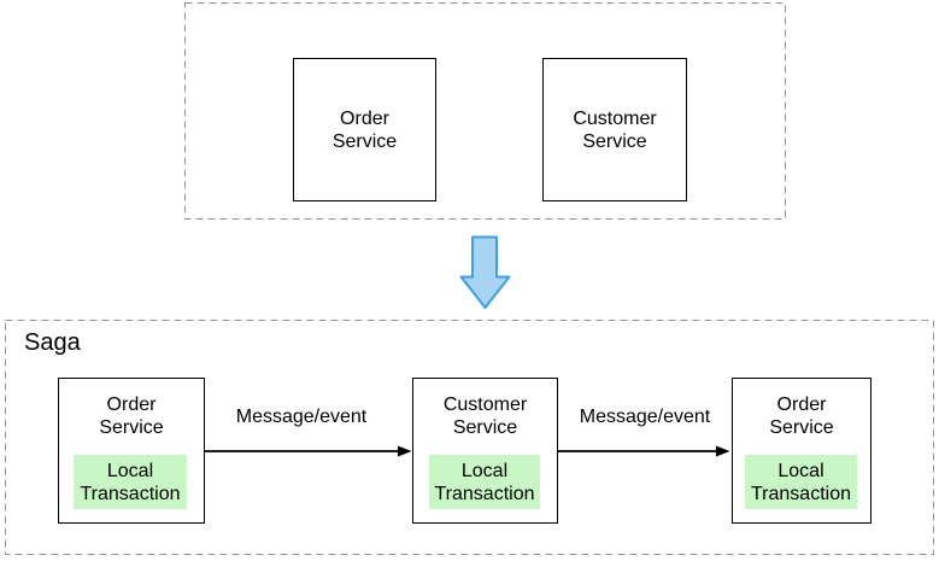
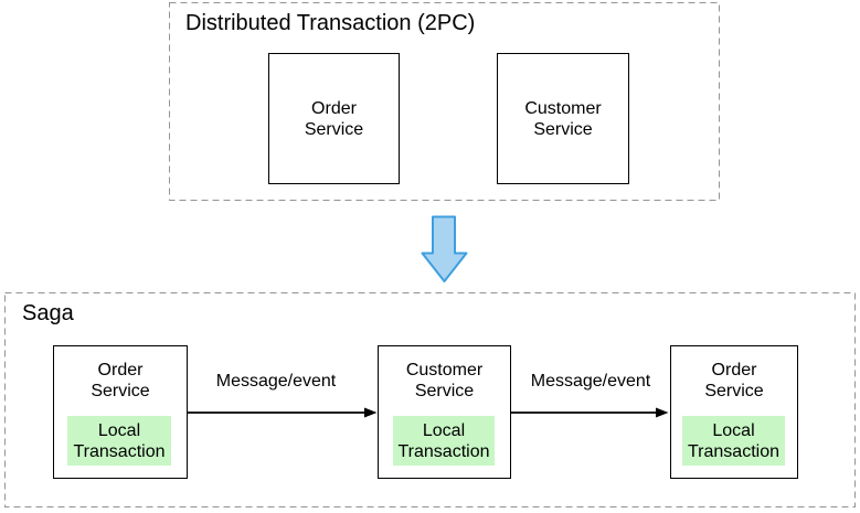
+ Distributed Transaction (2PC)
  Order
  Service
  Customer
  Service
  Saga
  Order
  Service
  Local
  Transaction
  Message/event
  Customer
  Service
  Local
  Transaction
  Message/event
  Order
  Service
  Local
  Transaction
